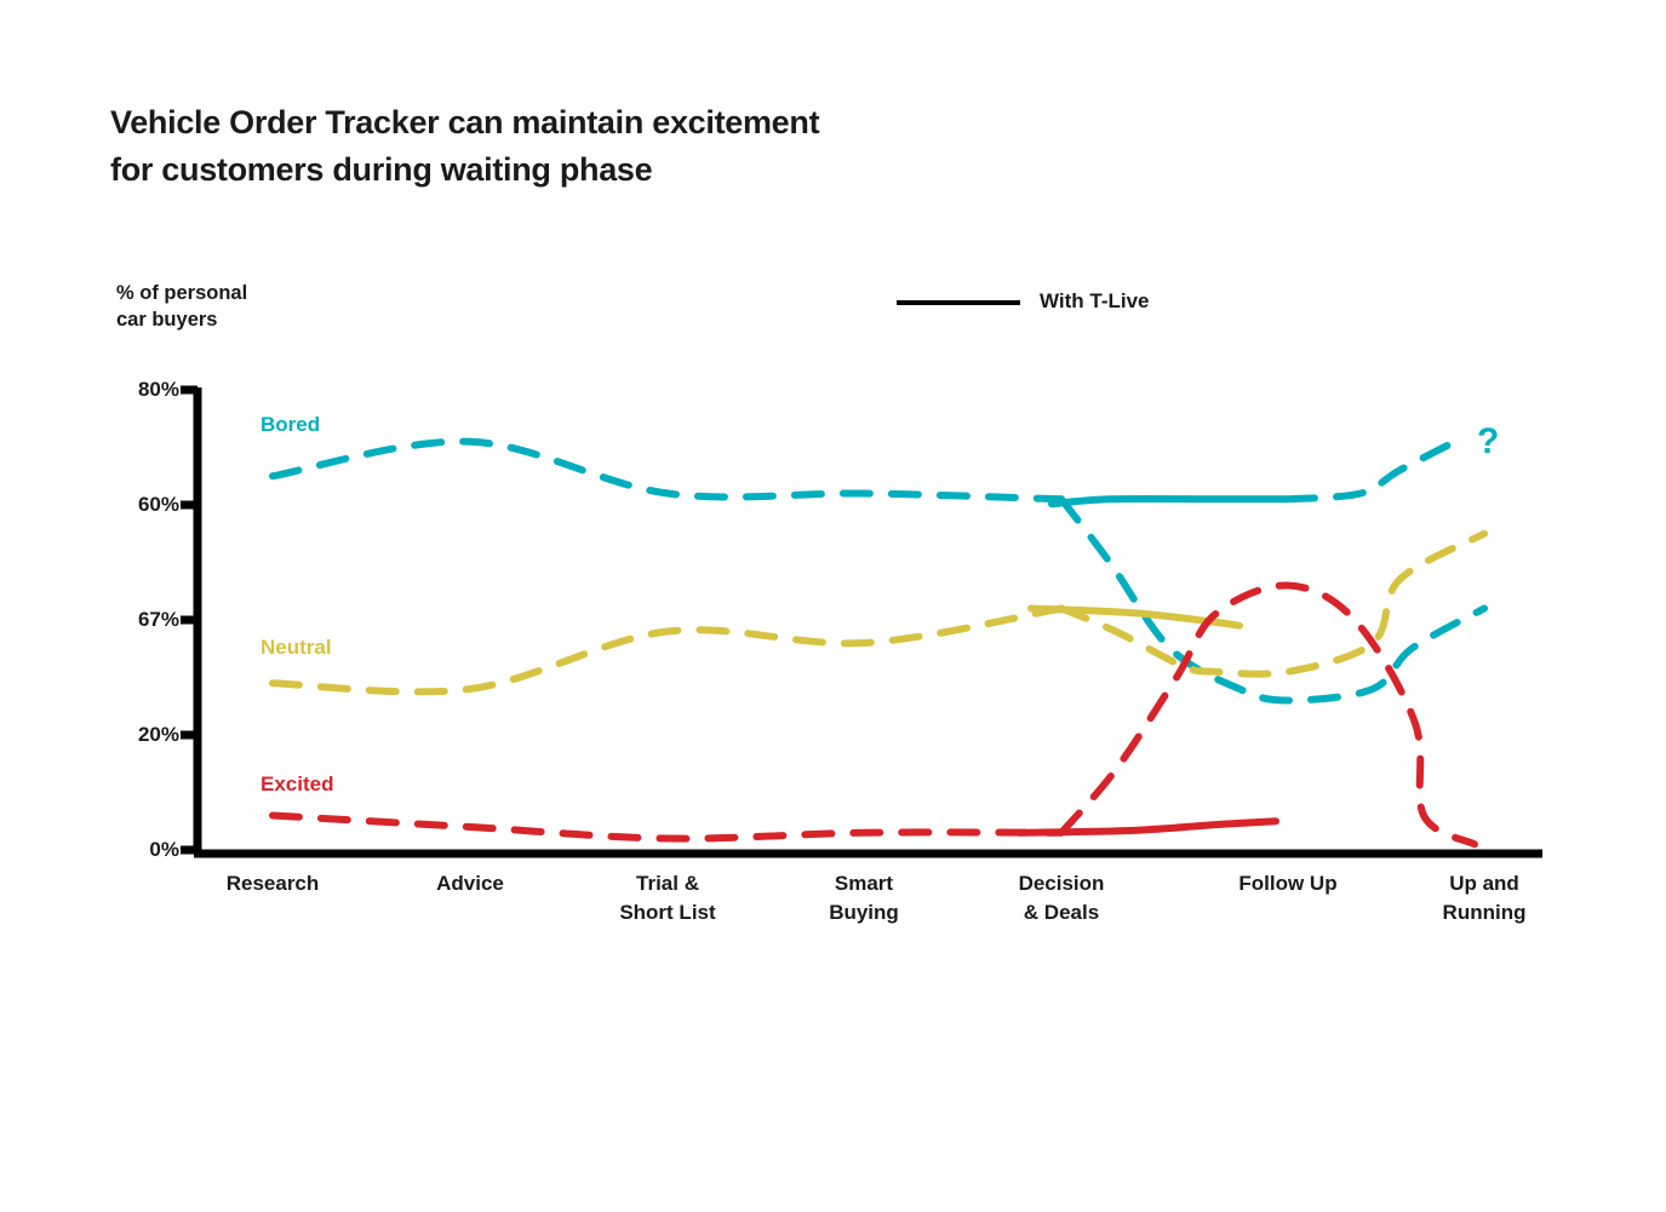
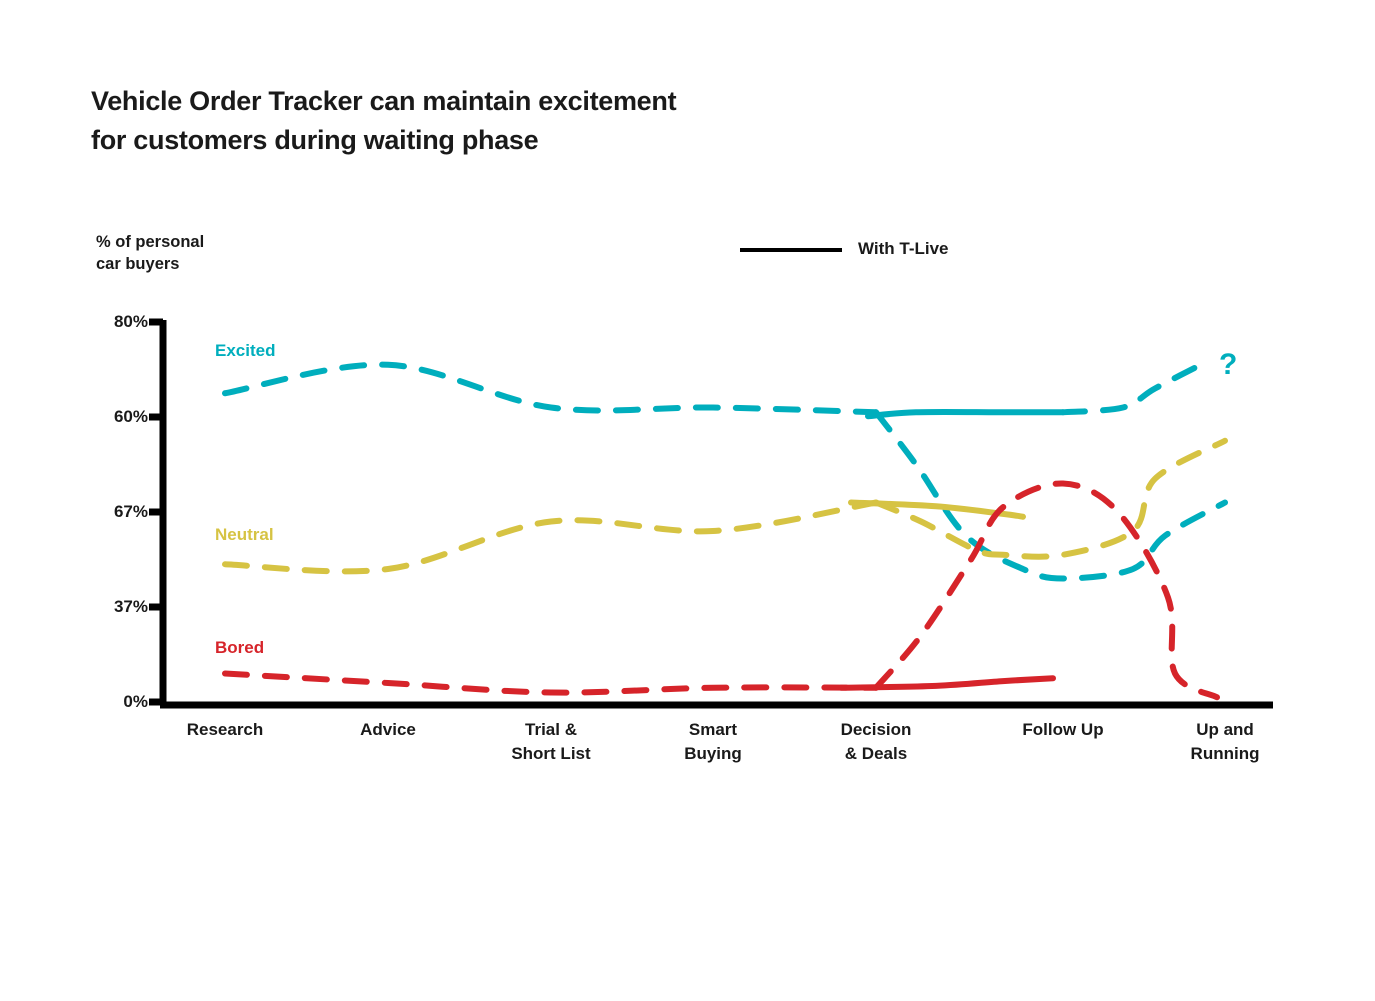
  Vehicle Order Tracker can maintain excitement
  for customers during waiting phase
  % of personal
  car buyers
  With T-Live
  80%
  60%
  67%
- 20%
+ 37%
  0%
  Research
  Advice
  Trial &
  Short List
  Smart
  Buying
  Decision
  & Deals
  Follow Up
  Up and
  Running
- Bored
+ Excited
  Neutral
- Excited
+ Bored
  ?
